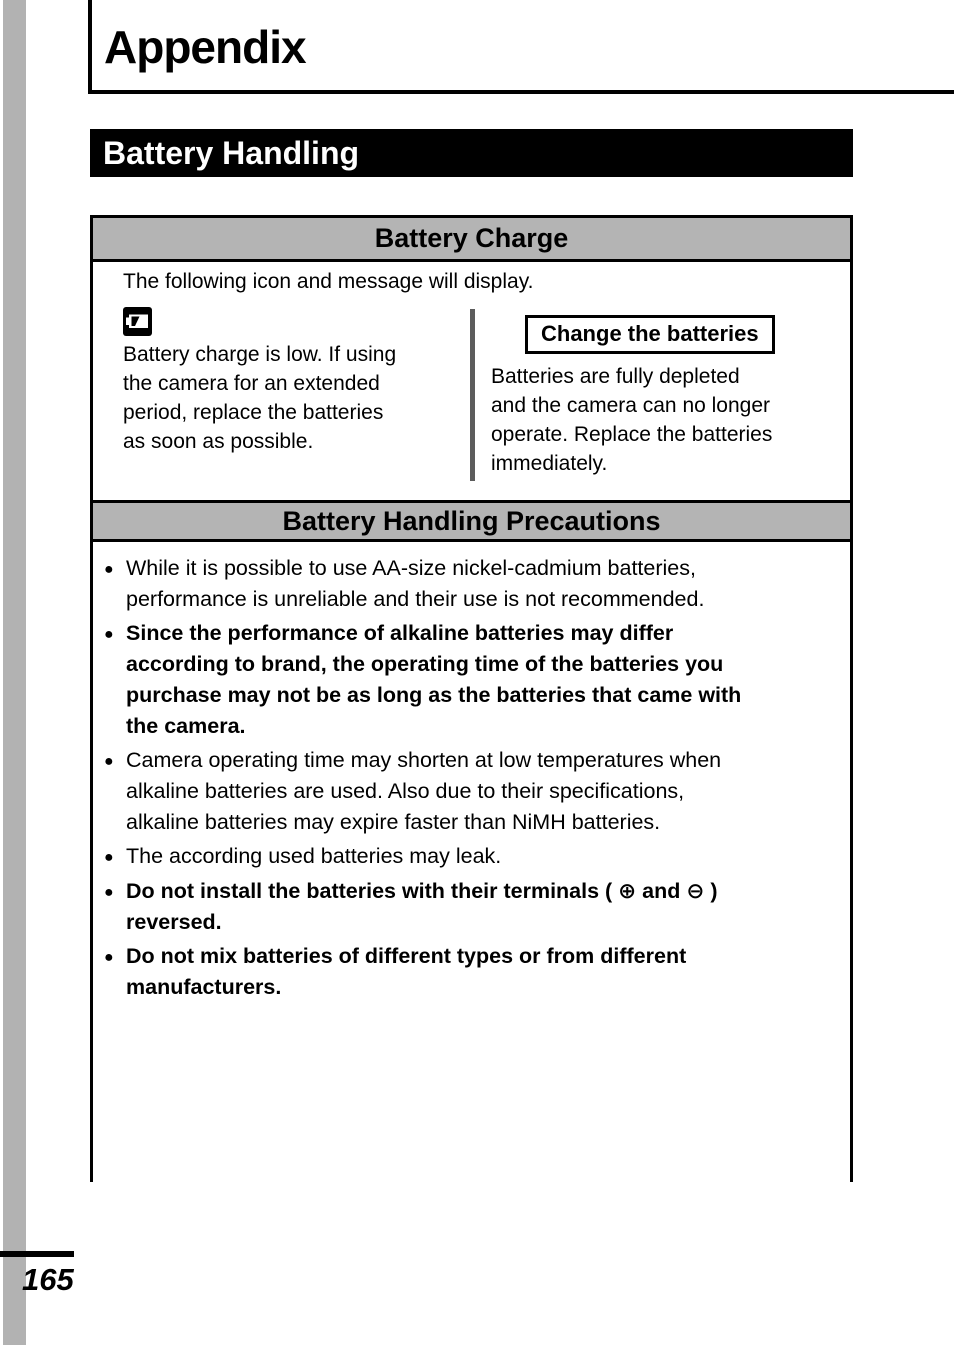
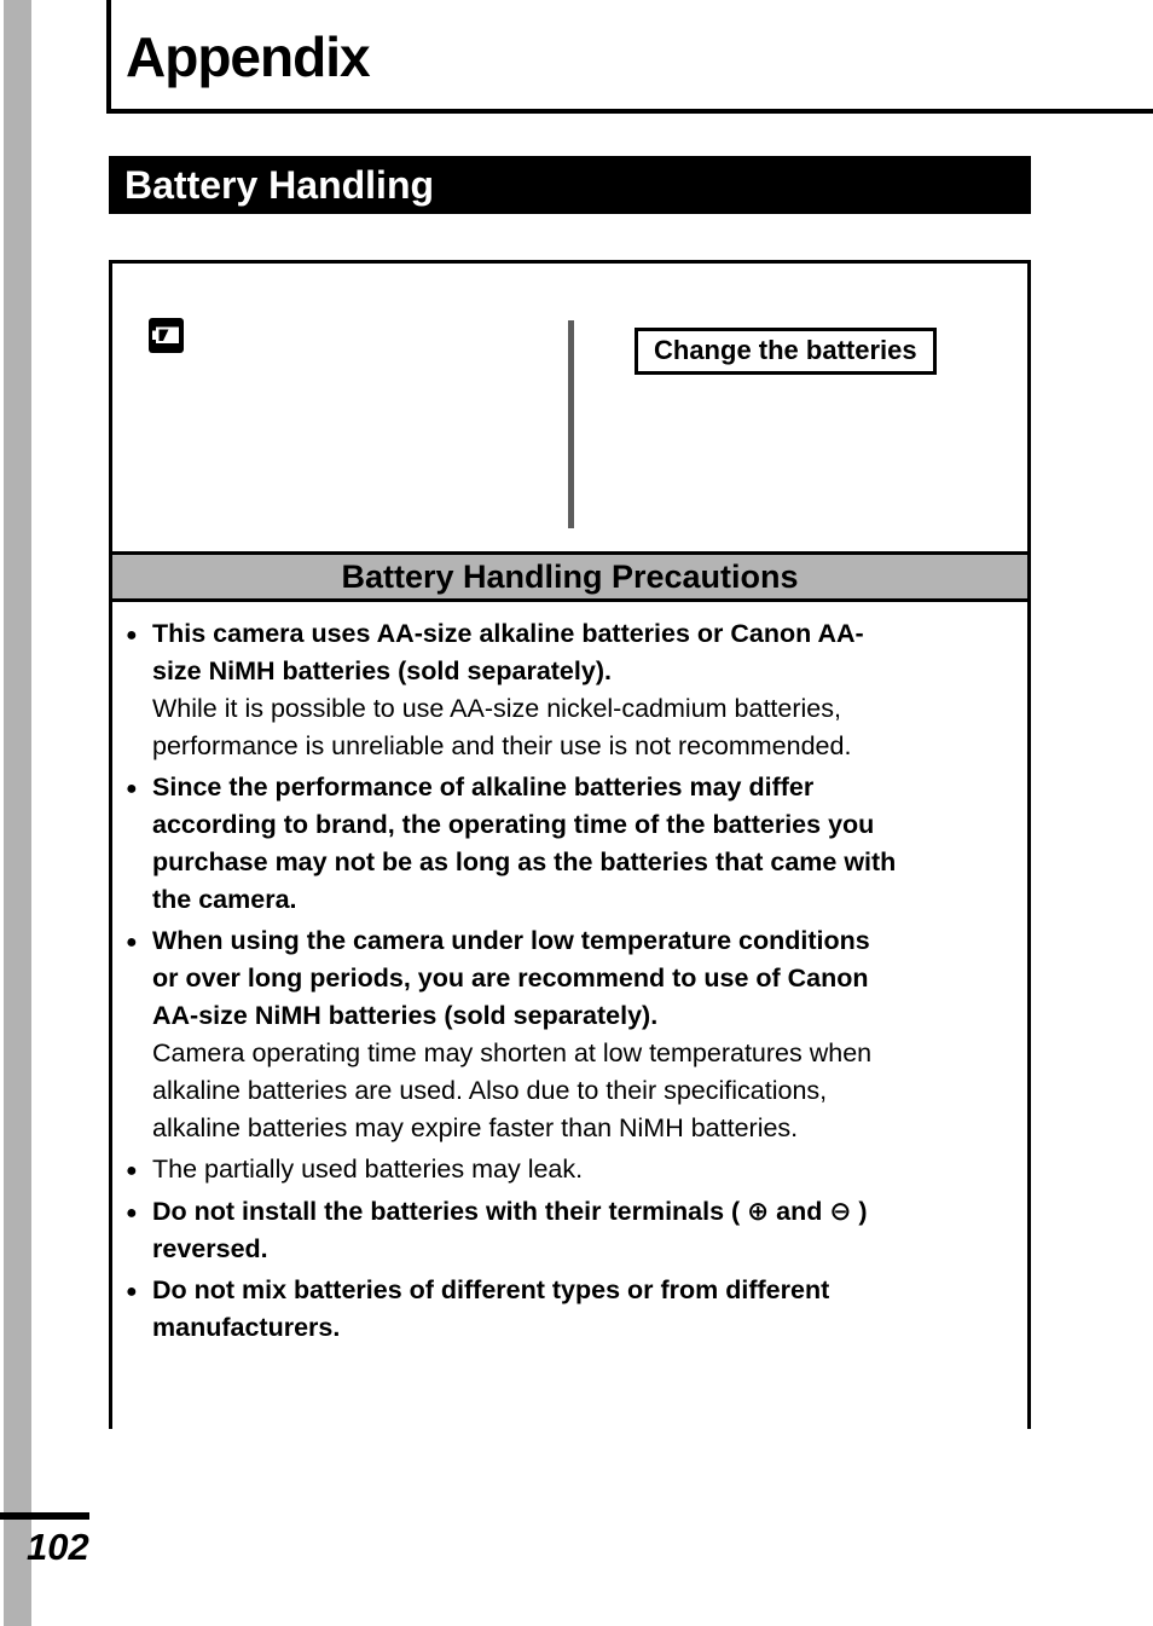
  Appendix
  Battery Handling
- Battery Charge
- The following icon and message will display.
- Battery charge is low. If using
- the camera for an extended
- period, replace the batteries
- as soon as possible.
  Change the batteries
- Batteries are fully depleted
- and the camera can no longer
- operate. Replace the batteries
- immediately.
  Battery Handling Precautions
  ●
+ This camera uses AA-size alkaline batteries or Canon AA-
+ size NiMH batteries (sold separately).
  While it is possible to use AA-size nickel-cadmium batteries,
  performance is unreliable and their use is not recommended.
  ●
  Since the performance of alkaline batteries may differ
  according to brand, the operating time of the batteries you
  purchase may not be as long as the batteries that came with
  the camera.
  ●
+ When using the camera under low temperature conditions
+ or over long periods, you are recommend to use of Canon
+ AA-size NiMH batteries (sold separately).
  Camera operating time may shorten at low temperatures when
  alkaline batteries are used. Also due to their specifications,
  alkaline batteries may expire faster than NiMH batteries.
  ●
- The according used batteries may leak.
+ The partially used batteries may leak.
  ●
  Do not install the batteries with their terminals ( ⊕ and ⊖ )
  reversed.
  ●
  Do not mix batteries of different types or from different
  manufacturers.
- 165
+ 102
